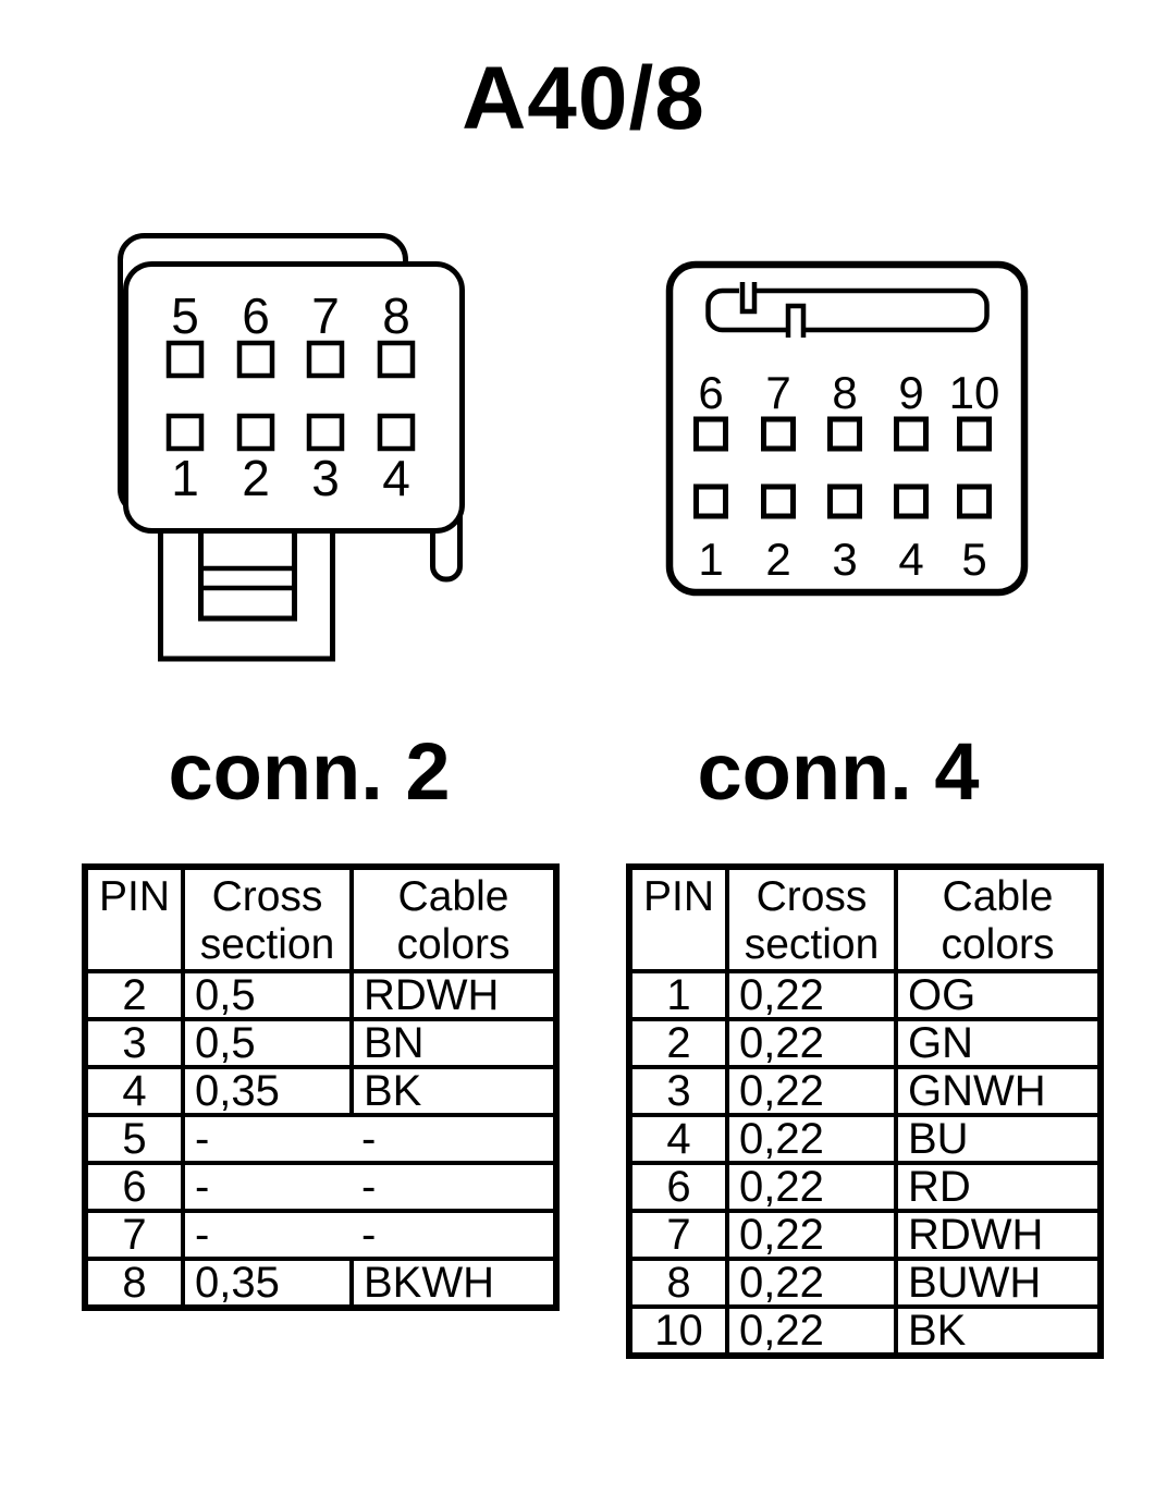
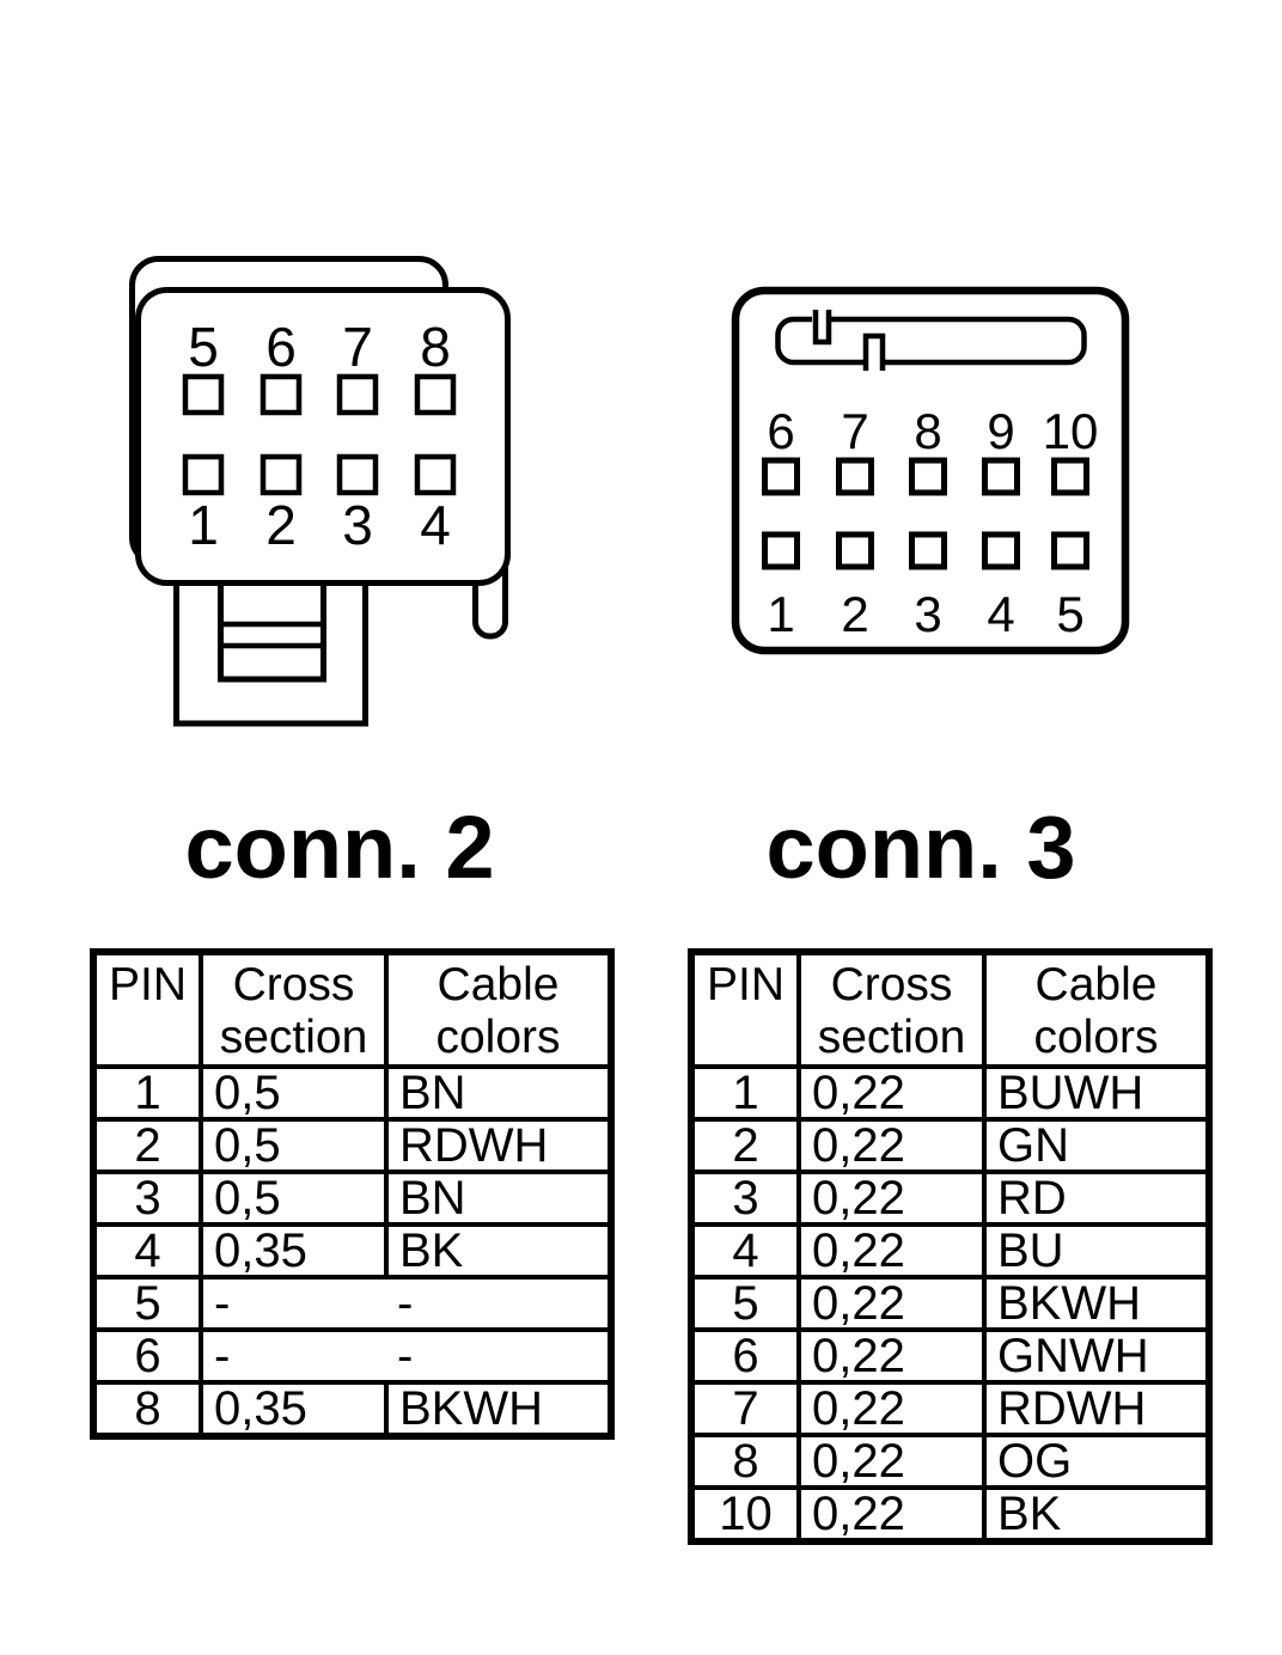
- A40/8
  5
  6
  7
  8
  1
  2
  3
  4
  6
  7
  8
  9
  10
  1
  2
  3
  4
  5
  conn. 2
- conn. 4
+ conn. 3
  PIN	Cross section	Cable colors
+ 1	0,5	BN
  2	0,5	RDWH
  3	0,5	BN
  4	0,35	BK
  5	-	-
  6	-	-
- 7	-	-
  8	0,35	BKWH
  PIN	Cross section	Cable colors
- 1	0,22	OG
+ 1	0,22	BUWH
  2	0,22	GN
- 3	0,22	GNWH
+ 3	0,22	RD
  4	0,22	BU
+ 5	0,22	BKWH
- 6	0,22	RD
+ 6	0,22	GNWH
  7	0,22	RDWH
- 8	0,22	BUWH
+ 8	0,22	OG
  10	0,22	BK
